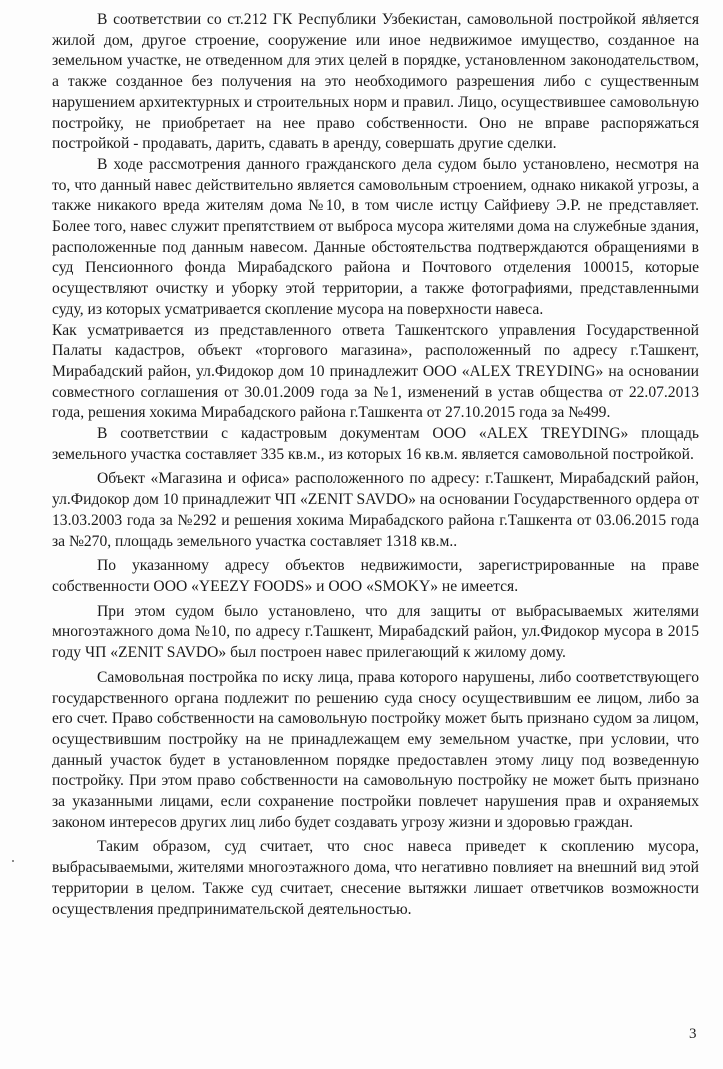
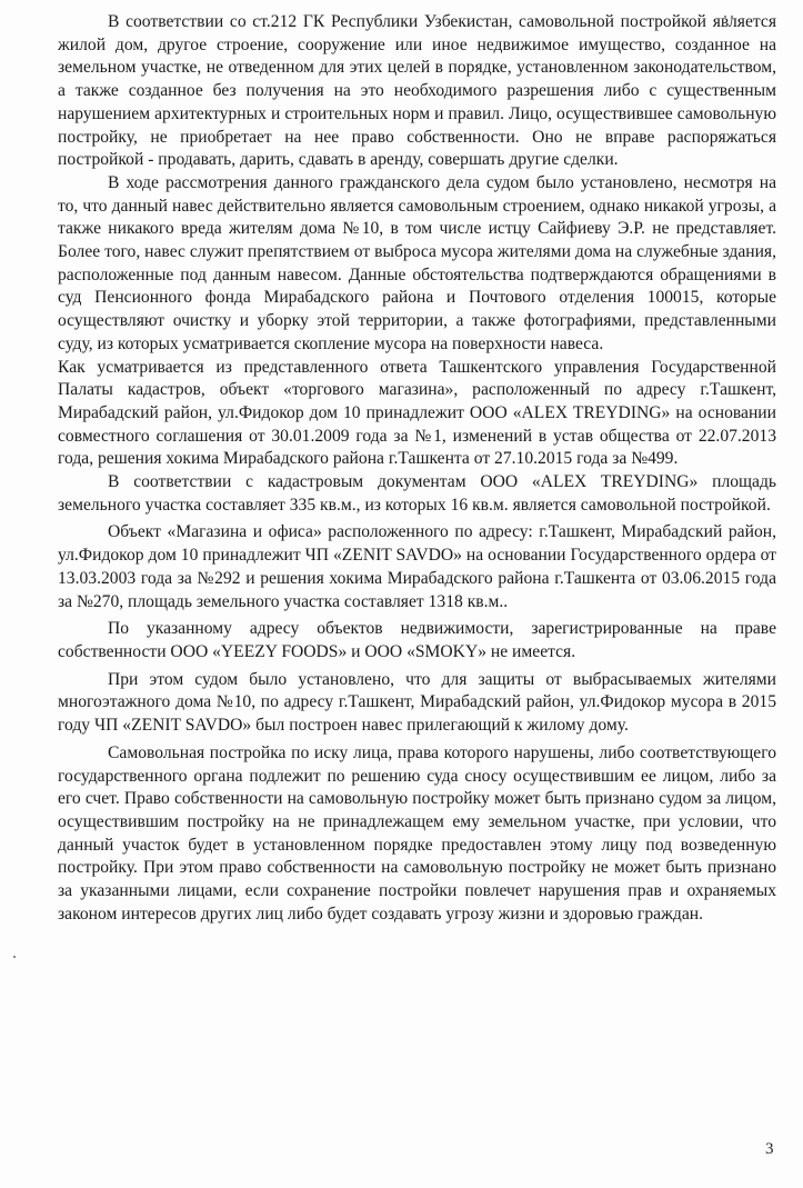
  В соответствии со ст.212 ГК Республики Узбекистан, самовольной постройкой является жилой дом, другое строение, сооружение или иное недвижимое имущество, созданное на земельном участке, не отведенном для этих целей в порядке, установленном законодательством, а также созданное без получения на это необходимого разрешения либо с существенным нарушением архитектурных и строительных норм и правил. Лицо, осуществившее самовольную постройку, не приобретает на нее право собственности. Оно не вправе распоряжаться постройкой - продавать, дарить, сдавать в аренду, совершать другие сделки.
  В ходе рассмотрения данного гражданского дела судом было установлено, несмотря на то, что данный навес действительно является самовольным строением, однако никакой угрозы, а также никакого вреда жителям дома №10, в том числе истцу Сайфиеву Э.Р. не представляет. Более того, навес служит препятствием от выброса мусора жителями дома на служебные здания, расположенные под данным навесом. Данные обстоятельства подтверждаются обращениями в суд Пенсионного фонда Мирабадского района и Почтового отделения 100015, которые осуществляют очистку и уборку этой территории, а также фотографиями, представленными суду, из которых усматривается скопление мусора на поверхности навеса.
  Как усматривается из представленного ответа Ташкентского управления Государственной Палаты кадастров, объект «торгового магазина», расположенный по адресу г.Ташкент, Мирабадский район, ул.Фидокор дом 10 принадлежит ООО «ALEX TREYDING» на основании совместного соглашения от 30.01.2009 года за №1, изменений в устав общества от 22.07.2013 года, решения хокима Мирабадского района г.Ташкента от 27.10.2015 года за №499.
  В соответствии с кадастровым документам ООО «ALEX TREYDING» площадь земельного участка составляет 335 кв.м., из которых 16 кв.м. является самовольной постройкой.
  Объект «Магазина и офиса» расположенного по адресу: г.Ташкент, Мирабадский район, ул.Фидокор дом 10 принадлежит ЧП «ZENIT SAVDO» на основании Государственного ордера от 13.03.2003 года за №292 и решения хокима Мирабадского района г.Ташкента от 03.06.2015 года за №270, площадь земельного участка составляет 1318 кв.м..
  По указанному адресу объектов недвижимости, зарегистрированные на праве собственности ООО «YEEZY FOODS» и ООО «SMOKY» не имеется.
  При этом судом было установлено, что для защиты от выбрасываемых жителями многоэтажного дома №10, по адресу г.Ташкент, Мирабадский район, ул.Фидокор мусора в 2015 году ЧП «ZENIT SAVDO» был построен навес прилегающий к жилому дому.
  Самовольная постройка по иску лица, права которого нарушены, либо соответствующего государственного органа подлежит по решению суда сносу осуществившим ее лицом, либо за его счет. Право собственности на самовольную постройку может быть признано судом за лицом, осуществившим постройку на не принадлежащем ему земельном участке, при условии, что данный участок будет в установленном порядке предоставлен этому лицу под возведенную постройку. При этом право собственности на самовольную постройку не может быть признано за указанными лицами, если сохранение постройки повлечет нарушения прав и охраняемых законом интересов других лиц либо будет создавать угрозу жизни и здоровью граждан.
- Таким образом, суд считает, что снос навеса приведет к скоплению мусора, выбрасываемыми, жителями многоэтажного дома, что негативно повлияет на внешний вид этой территории в целом. Также суд считает, снесение вытяжки лишает ответчиков возможности осуществления предпринимательской деятельностью.
  3
